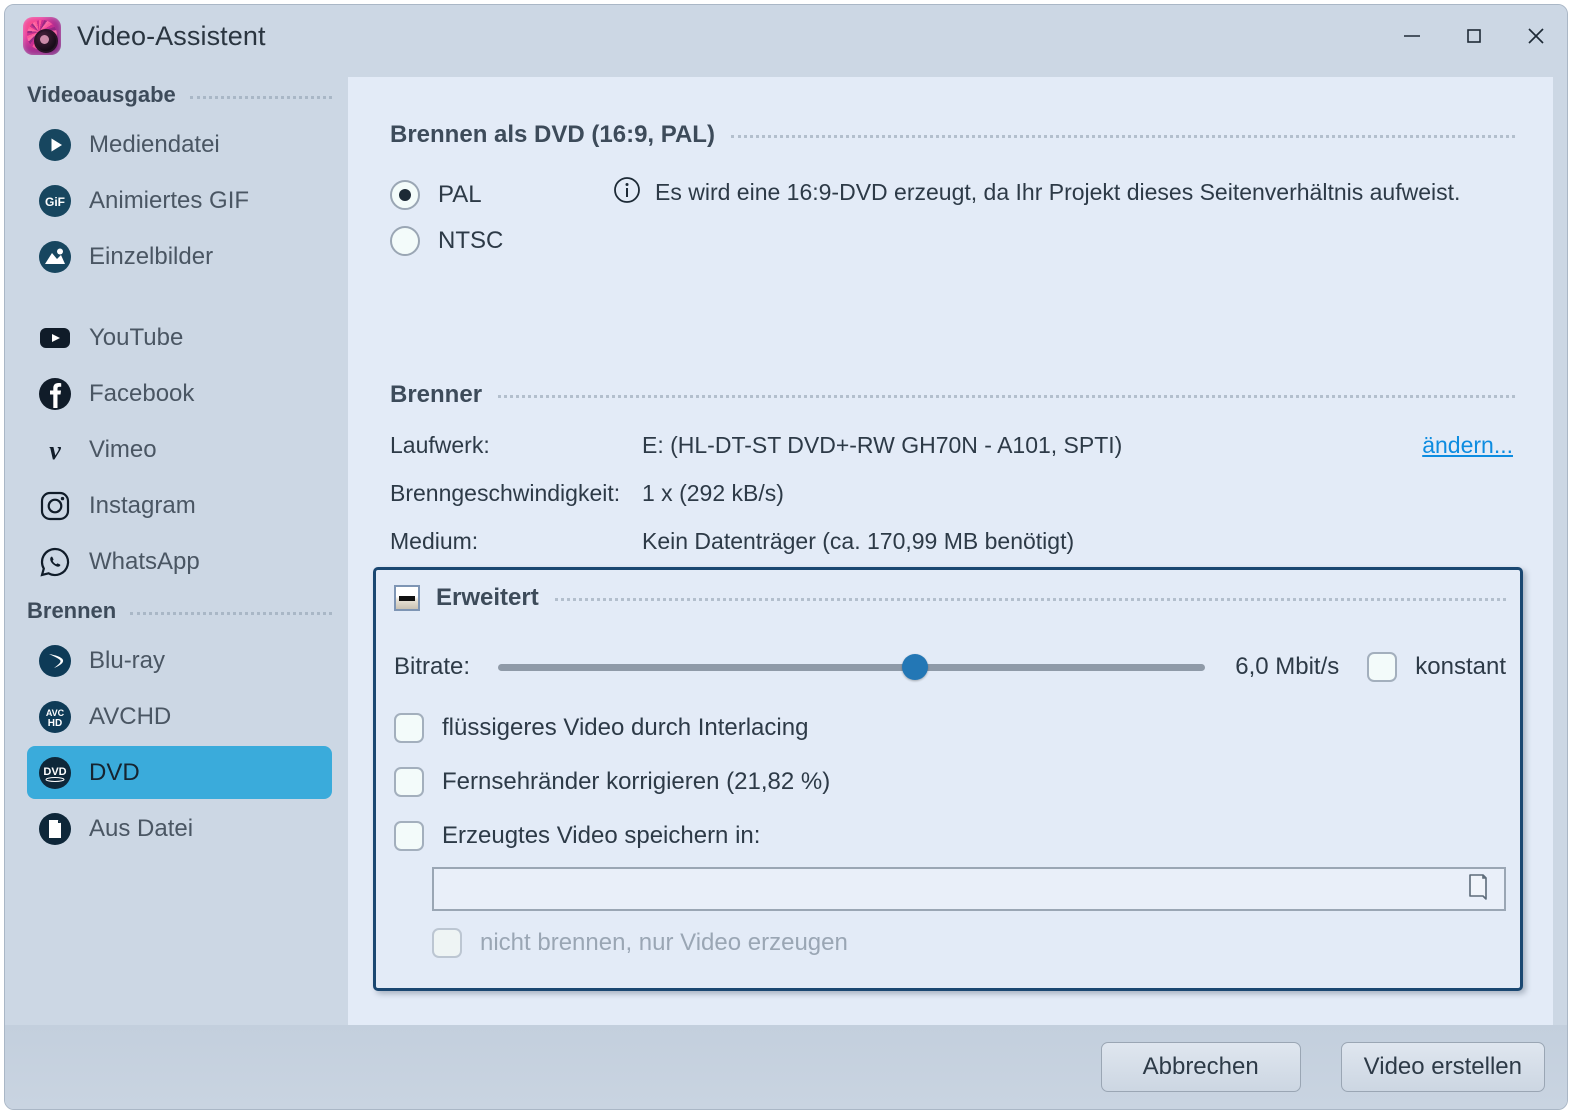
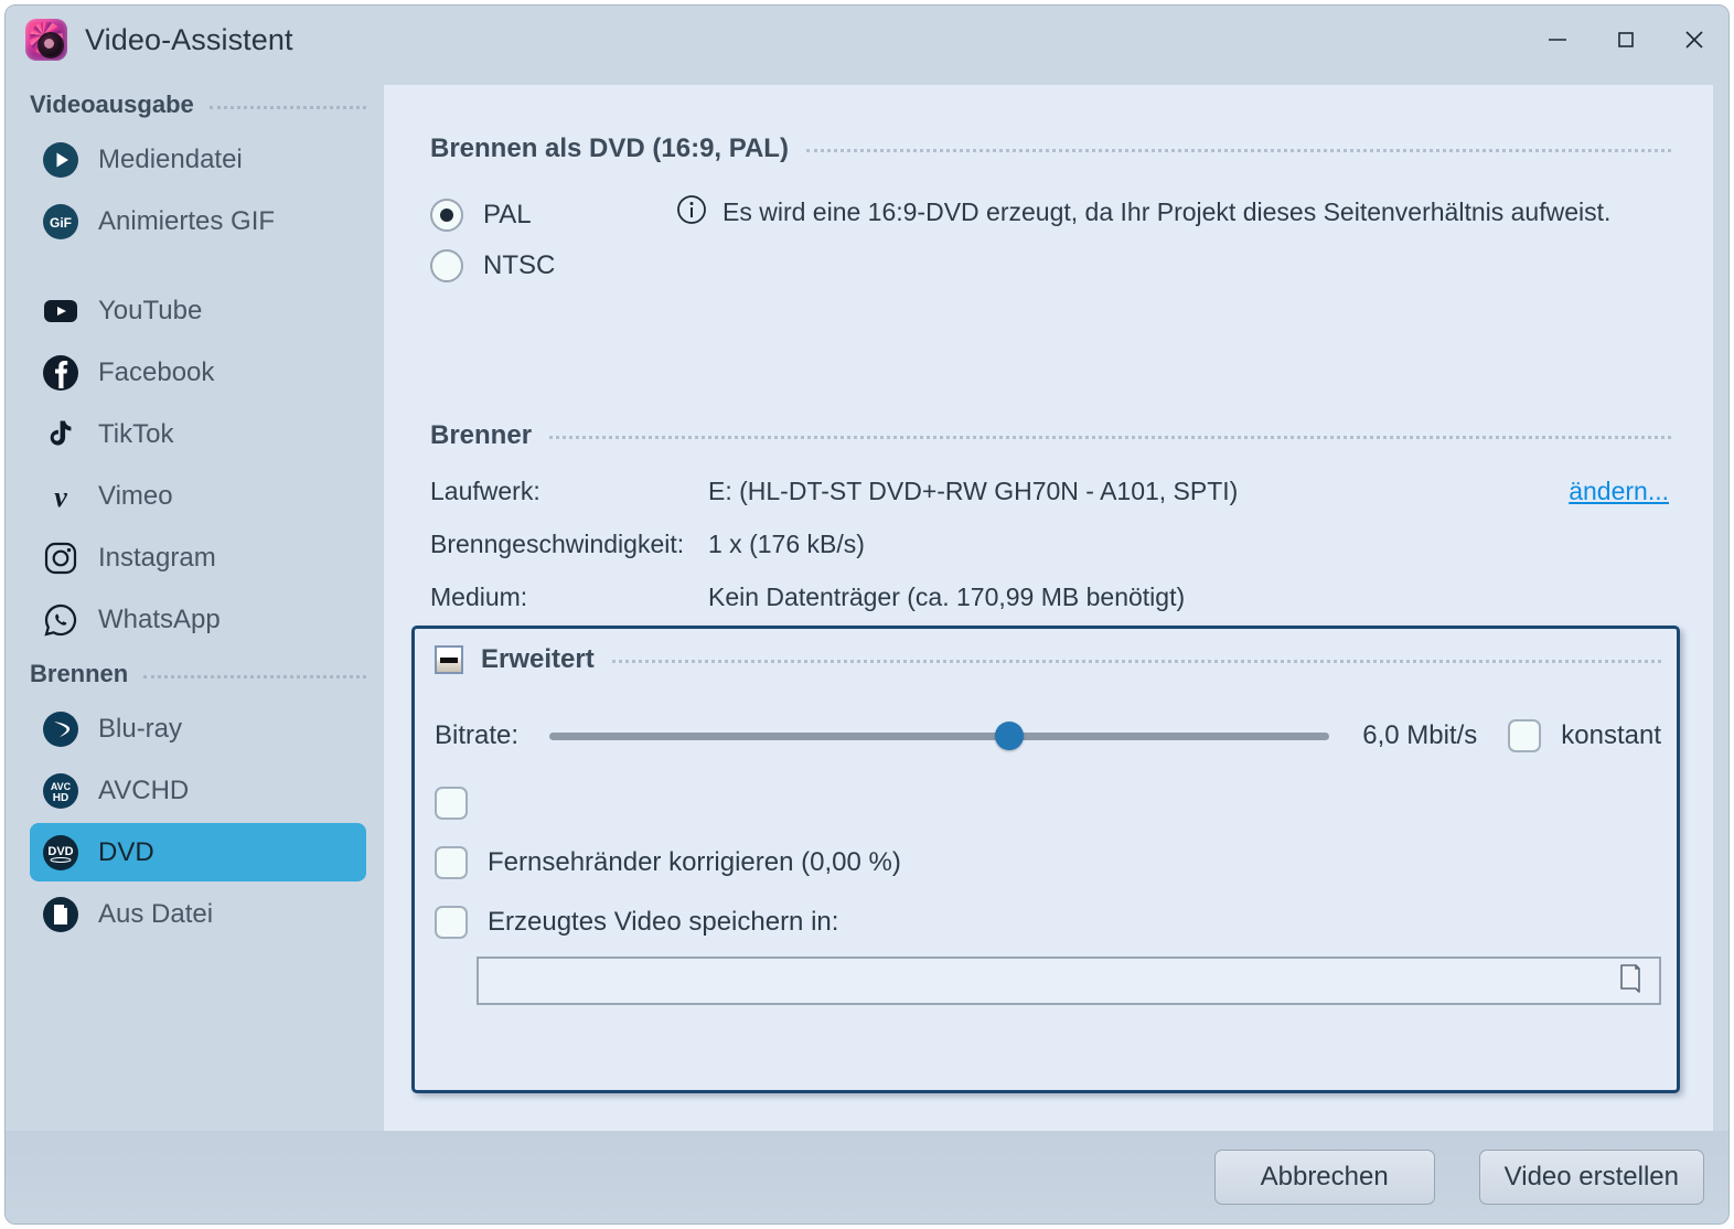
  Video-Assistent
  Videoausgabe
  Mediendatei
  GiF
  Animiertes GIF
- Einzelbilder
  YouTube
  Facebook
+ TikTok
  v
  Vimeo
  Instagram
  WhatsApp
  Brennen
  Blu-ray
  AVC
  HD
  AVCHD
  DVD
  DVD
  Aus Datei
  Brennen als DVD (16:9, PAL)
  PAL
  NTSC
  Es wird eine 16:9-DVD erzeugt, da Ihr Projekt dieses Seitenverhältnis aufweist.
  Brenner
  Laufwerk:
  E: (HL-DT-ST DVD+-RW GH70N - A101, SPTI)
  ändern...
  Brenngeschwindigkeit:
- 1 x (292 kB/s)
+ 1 x (176 kB/s)
  Medium:
  Kein Datenträger (ca. 170,99 MB benötigt)
  Erweitert
  Bitrate:
  6,0 Mbit/s
  konstant
- flüssigeres Video durch Interlacing
- Fernsehränder korrigieren (21,82 %)
+ Fernsehränder korrigieren (0,00 %)
  Erzeugtes Video speichern in:
- nicht brennen, nur Video erzeugen
  Abbrechen
  Video erstellen
